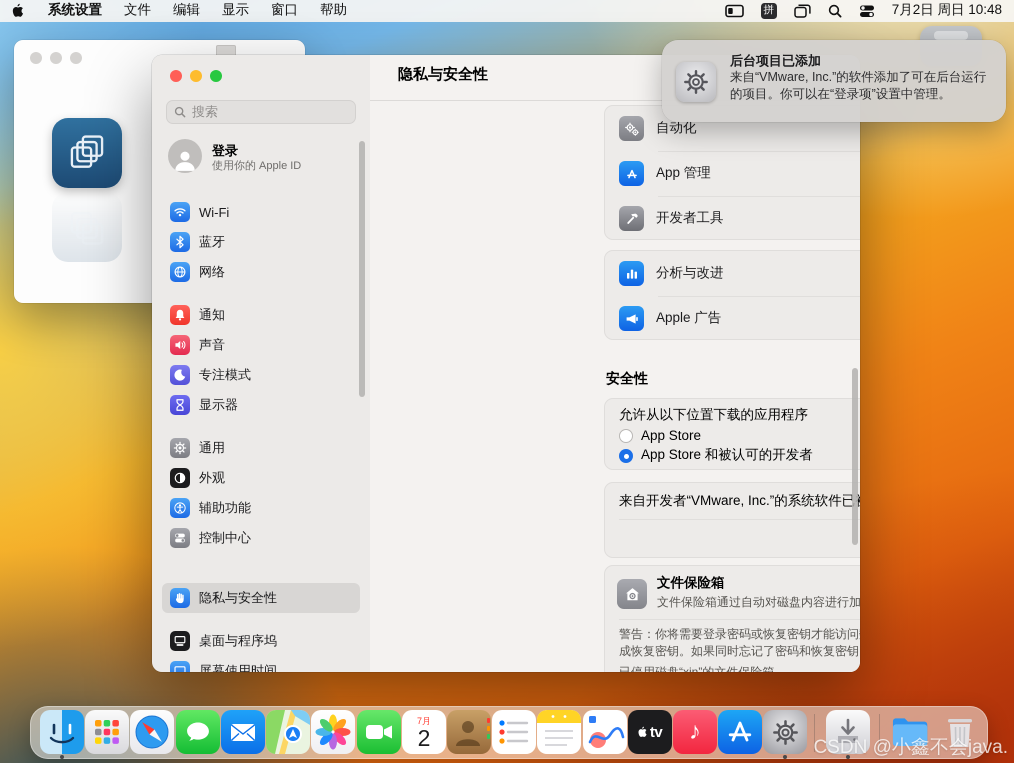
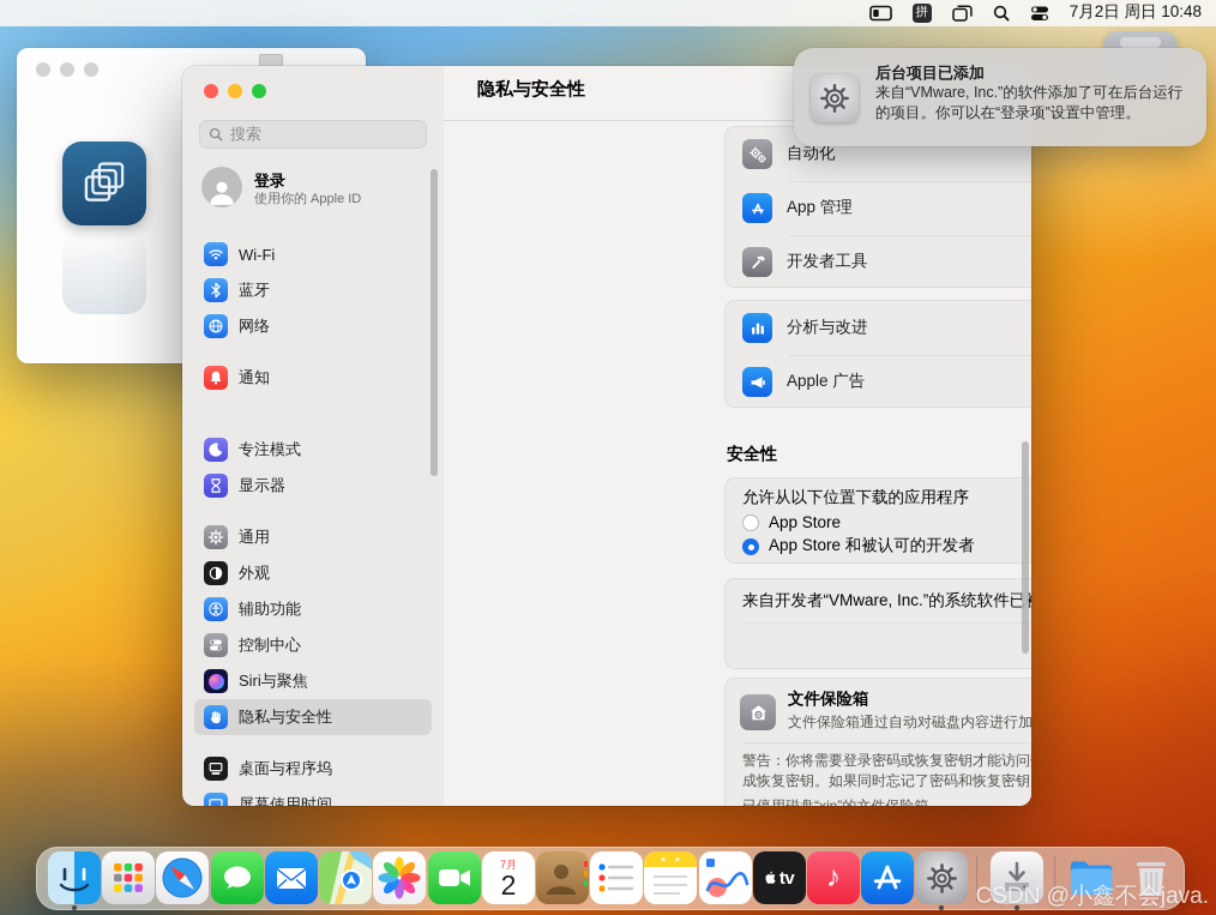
- 系统设置
- 文件
- 编辑
- 显示
- 窗口
- 帮助
  拼
  7月2日 周日 10:48
  搜索
  登录
  使用你的 Apple ID
  Wi-Fi
  蓝牙
  网络
  通知
- 声音
  专注模式
  显示器
  通用
  外观
  辅助功能
  控制中心
+ Siri与聚焦
  隐私与安全性
  桌面与程序坞
  屏幕使用时间
  隐私与安全性
  自动化
  App 管理
  开发者工具
  分析与改进
  Apple 广告
  安全性
  允许从以下位置下载的应用程序
  App Store
  App Store 和被认可的开发者
  来自开发者“VMware, Inc.”的系统软件已
  文件保险箱
  后台项目已添加
  来自“VMware, Inc.”的软件添加了可在后台运行的项目。你可以在“登录项”设置中管理。
  7月
  2
  tv
  ♪
  CSDN @小鑫不会java.
